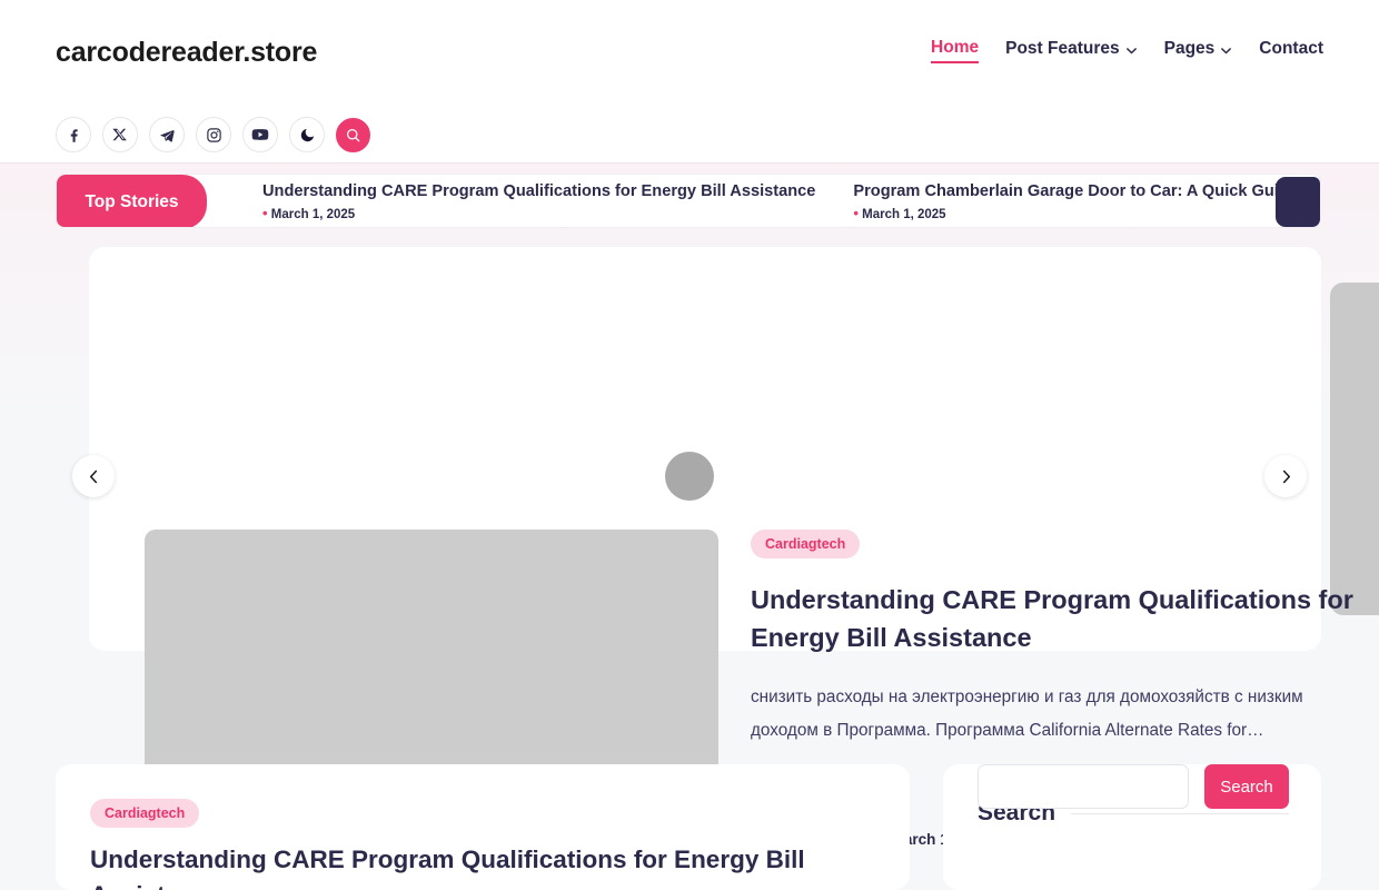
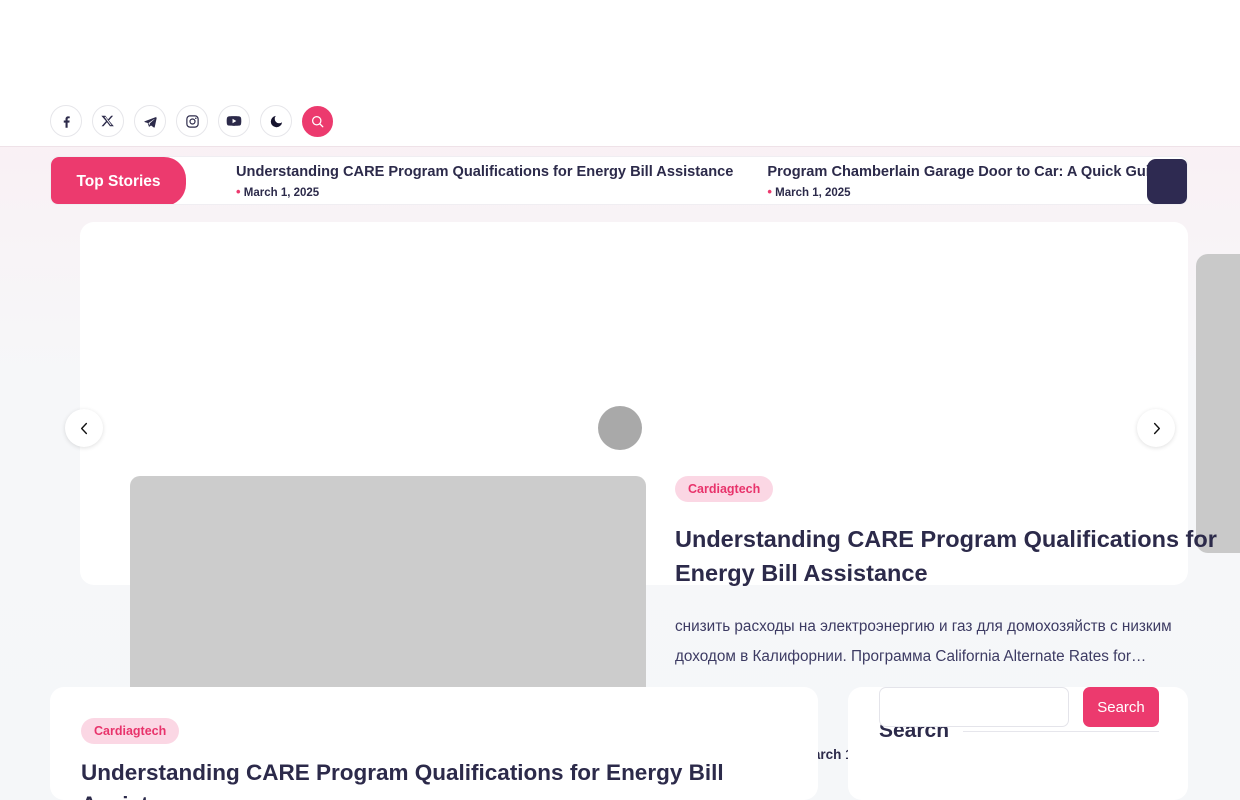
- carcodereader.store
- Home
- Post Features
- Pages
- Contact
  Top Stories
  Understanding CARE Program Qualifications for Energy Bill Assistance
  • March 1, 2025
  Program Chamberlain Garage Door to Car: A Quick Gu
  • March 1, 2025
  Cardiagtech
  Understanding CARE Program Qualifications for Energy Bill Assistance
- снизить расходы на электроэнергию и газ для домохозяйств с низким доходом в Программа. Программа California Alternate Rates for…
+ снизить расходы на электроэнергию и газ для домохозяйств с низким доходом в Калифорнии. Программа California Alternate Rates for…
  Cardiagtech
  Understanding CARE Program Qualifications for Energy Bill
  Search
  Search
